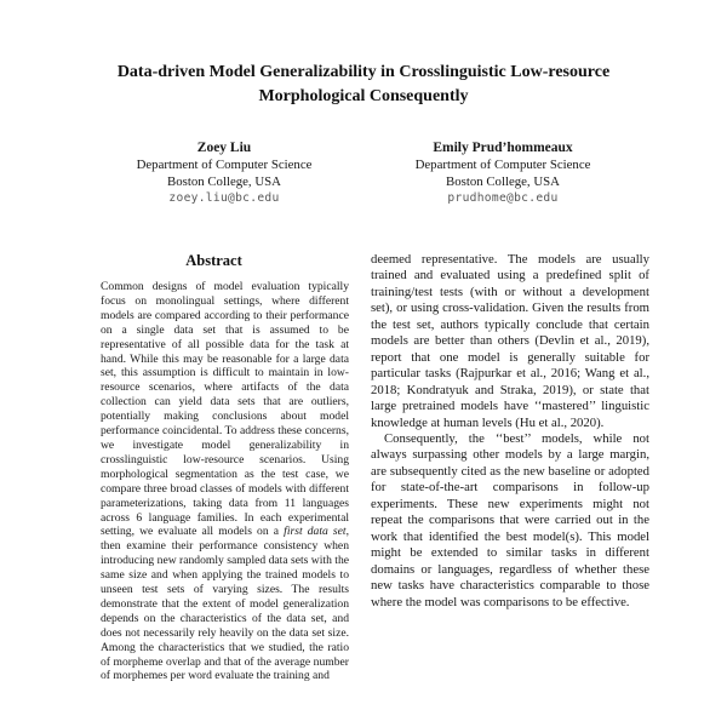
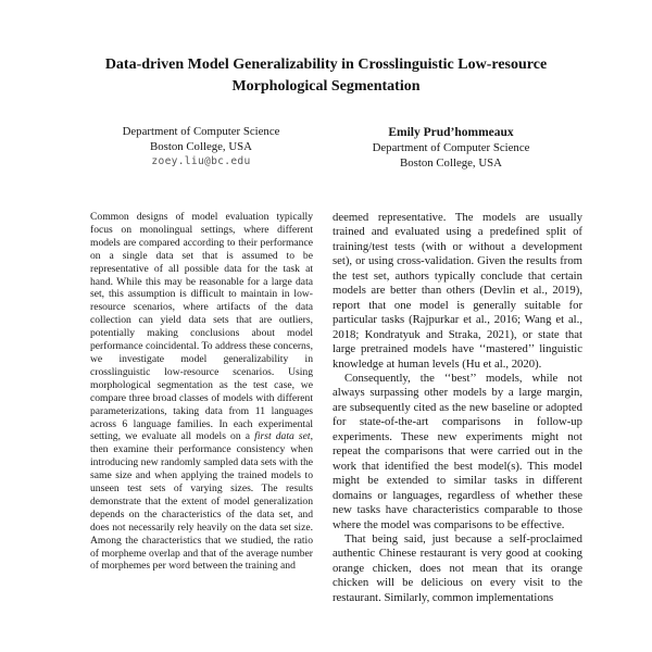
- Data-driven Model Generalizability in Crosslinguistic Low-resource Morphological Consequently
+ Data-driven Model Generalizability in Crosslinguistic Low-resource Morphological Segmentation
- Zoey Liu
  Department of Computer Science
  Boston College, USA
  zoey.liu@bc.edu
  Emily Prud’hommeaux
  Department of Computer Science
  Boston College, USA
- prudhome@bc.edu
- Abstract
- Common designs of model evaluation typically focus on monolingual settings, where different models are compared according to their performance on a single data set that is assumed to be representative of all possible data for the task at hand. While this may be reasonable for a large data set, this assumption is difficult to maintain in low-resource scenarios, where artifacts of the data collection can yield data sets that are outliers, potentially making conclusions about model performance coincidental. To address these concerns, we investigate model generalizability in crosslinguistic low-resource scenarios. Using morphological segmentation as the test case, we compare three broad classes of models with different parameterizations, taking data from 11 languages across 6 language families. In each experimental setting, we evaluate all models on a first data set, then examine their performance consistency when introducing new randomly sampled data sets with the same size and when applying the trained models to unseen test sets of varying sizes. The results demonstrate that the extent of model generalization depends on the characteristics of the data set, and does not necessarily rely heavily on the data set size. Among the characteristics that we studied, the ratio of morpheme overlap and that of the average number of morphemes per word evaluate the training and
+ Common designs of model evaluation typically focus on monolingual settings, where different models are compared according to their performance on a single data set that is assumed to be representative of all possible data for the task at hand. While this may be reasonable for a large data set, this assumption is difficult to maintain in low-resource scenarios, where artifacts of the data collection can yield data sets that are outliers, potentially making conclusions about model performance coincidental. To address these concerns, we investigate model generalizability in crosslinguistic low-resource scenarios. Using morphological segmentation as the test case, we compare three broad classes of models with different parameterizations, taking data from 11 languages across 6 language families. In each experimental setting, we evaluate all models on a first data set, then examine their performance consistency when introducing new randomly sampled data sets with the same size and when applying the trained models to unseen test sets of varying sizes. The results demonstrate that the extent of model generalization depends on the characteristics of the data set, and does not necessarily rely heavily on the data set size. Among the characteristics that we studied, the ratio of morpheme overlap and that of the average number of morphemes per word between the training and
- deemed representative. The models are usually trained and evaluated using a predefined split of training/test tests (with or without a development set), or using cross-validation. Given the results from the test set, authors typically conclude that certain models are better than others (Devlin et al., 2019), report that one model is generally suitable for particular tasks (Rajpurkar et al., 2016; Wang et al., 2018; Kondratyuk and Straka, 2019), or state that large pretrained models have ‘‘mastered’’ linguistic knowledge at human levels (Hu et al., 2020).
+ deemed representative. The models are usually trained and evaluated using a predefined split of training/test tests (with or without a development set), or using cross-validation. Given the results from the test set, authors typically conclude that certain models are better than others (Devlin et al., 2019), report that one model is generally suitable for particular tasks (Rajpurkar et al., 2016; Wang et al., 2018; Kondratyuk and Straka, 2021), or state that large pretrained models have ‘‘mastered’’ linguistic knowledge at human levels (Hu et al., 2020).
  Consequently, the ‘‘best’’ models, while not always surpassing other models by a large margin, are subsequently cited as the new baseline or adopted for state-of-the-art comparisons in follow-up experiments. These new experiments might not repeat the comparisons that were carried out in the work that identified the best model(s). This model might be extended to similar tasks in different domains or languages, regardless of whether these new tasks have characteristics comparable to those where the model was comparisons to be effective.
+ That being said, just because a self-proclaimed authentic Chinese restaurant is very good at cooking orange chicken, does not mean that its orange chicken will be delicious on every visit to the restaurant. Similarly, common implementations
